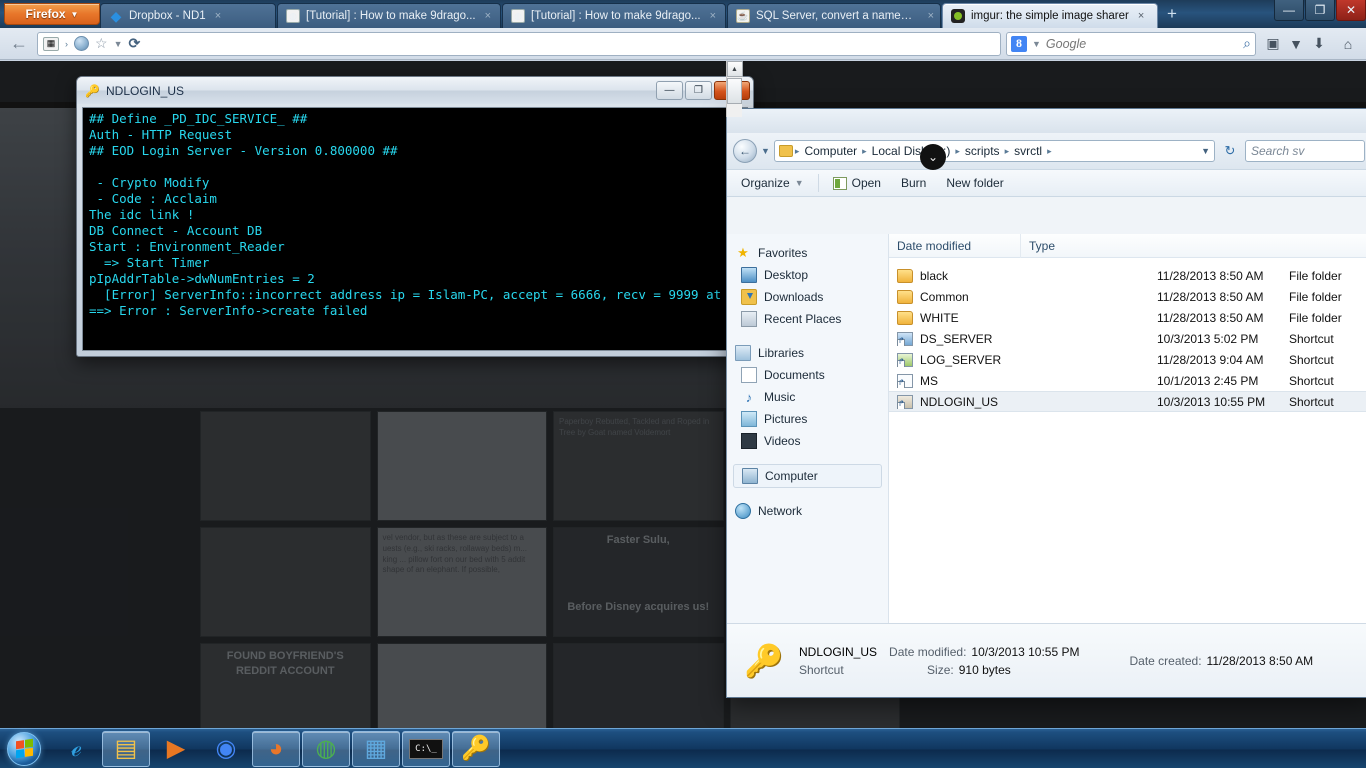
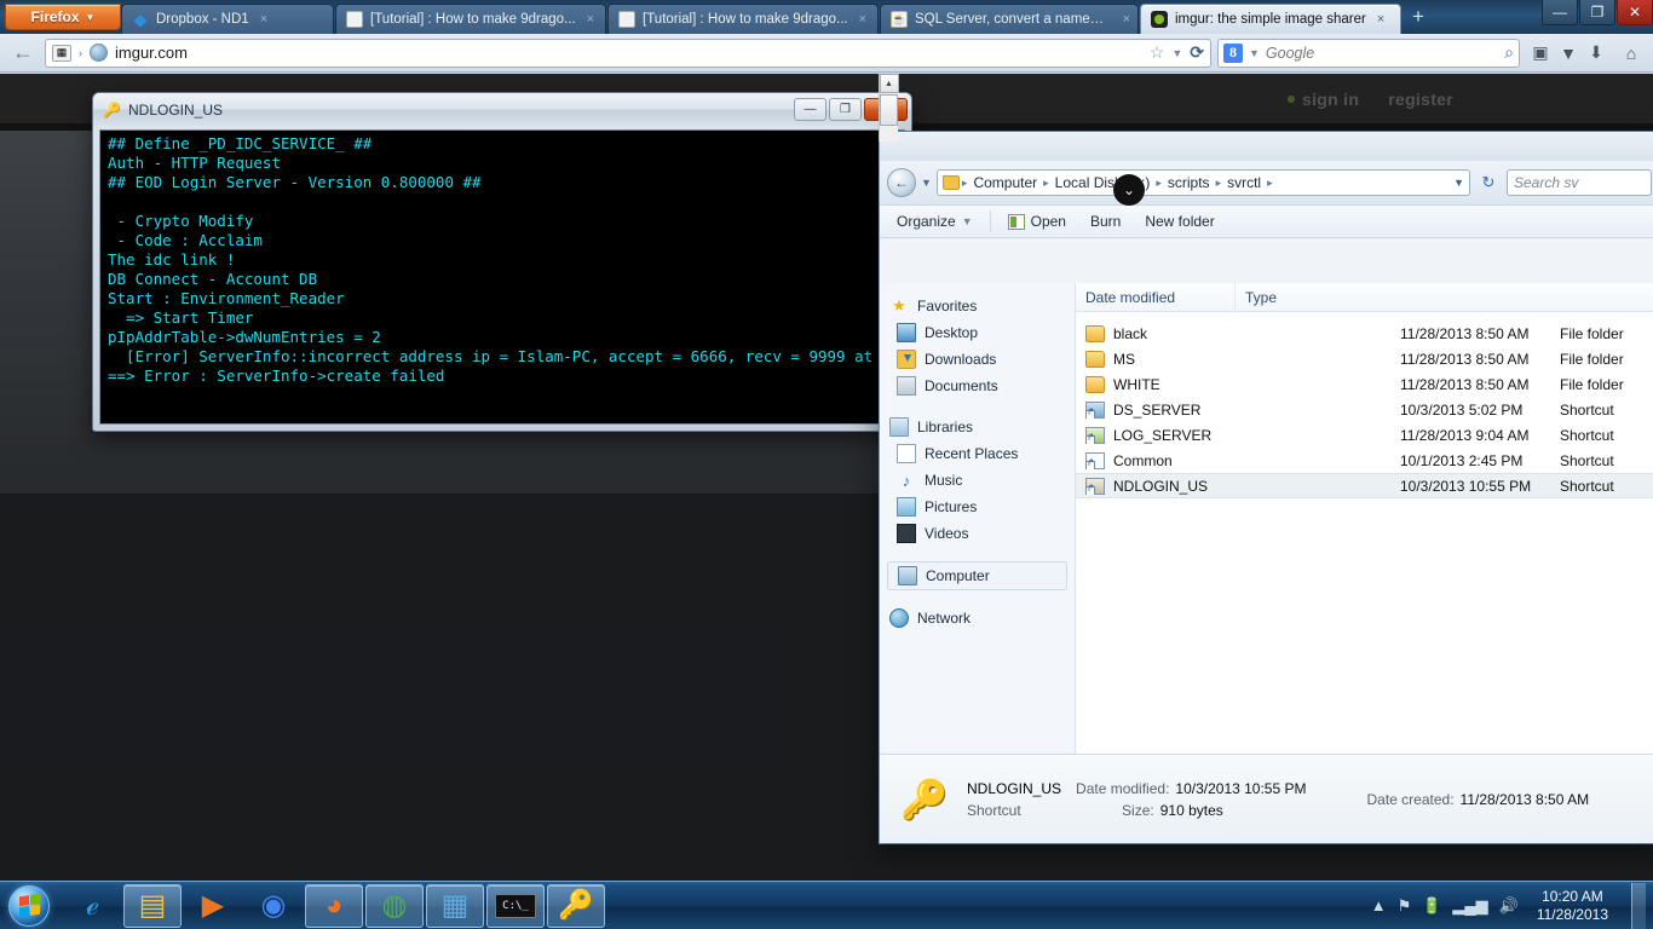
  Firefox
  ▼
  ◆
  Dropbox - ND1
  ×
  [Tutorial] : How to make 9drago...
  ×
  [Tutorial] : How to make 9drago...
  ×
  ☕
  SQL Server, convert a named in
  ×
  imgur: the simple image sharer
  ×
  +
  —
  ❐
  ✕
  ←
  ▦
  ›
+ imgur.com
  ☆
  ▼
  ⟳
  8
  ▼
  Google
  ⌕
  ▣
  ▼
  ⬇
  ⌂
+ sign in
+ register
  ⌄
- Faster Sulu,
- Before Disney acquires us!
- FOUND BOYFRIEND'S REDDIT ACCOUNT
  🔑
  NDLOGIN_US
  —
  ❐
  ## Define _PD_IDC_SERVICE_ ##
  Auth - HTTP Request
  ## EOD Login Server - Version 0.800000 ##
  - Crypto Modify
  - Code : Acclaim
  The idc link !
  DB Connect - Account DB
  Start : Environment_Reader
  => Start Timer
  pIpAddrTable->dwNumEntries = 2
  ==> Error : ServerInfo->create failed
  ←
  ▼
  ▸
  Computer
  ▸
  ▸
  scripts
  ▸
  svrctl
  ▸
  ▼
  ↻
  Search sv
  Organize
  ▼
  Open
  Burn
  New folder
  ★
  Favorites
  Desktop
  Downloads
- Recent Places
+ Documents
  Libraries
- Documents
+ Recent Places
  ♪
  Music
  Pictures
  Videos
  Computer
  Network
  Date modified
  Type
  black
  11/28/2013 8:50 AM
  File folder
- Common
+ MS
  11/28/2013 8:50 AM
  File folder
  WHITE
  11/28/2013 8:50 AM
  File folder
  DS_SERVER
  10/3/2013 5:02 PM
  Shortcut
  LOG_SERVER
  11/28/2013 9:04 AM
  Shortcut
- MS
+ Common
  10/1/2013 2:45 PM
  Shortcut
  NDLOGIN_US
  10/3/2013 10:55 PM
  Shortcut
  🔑
  NDLOGIN_US
  Shortcut
  Date modified:
  10/3/2013 10:55 PM
  Size:
  910 bytes
  Date created:
  11/28/2013 8:50 AM
  ℯ
  ▤
  ▶
  ◉
  ◕
  ◍
  ▦
  C:\_
  🔑
+ ▲
+ ⚑
+ 🔋
+ ▂▄▆
+ 🔊
+ 10:20 AM
+ 11/28/2013
